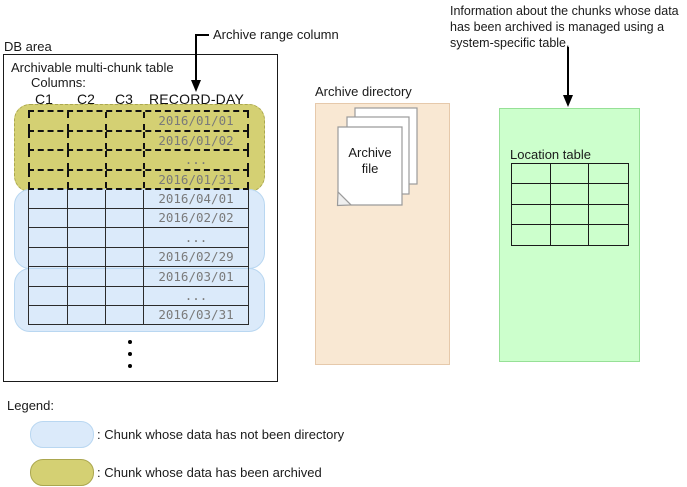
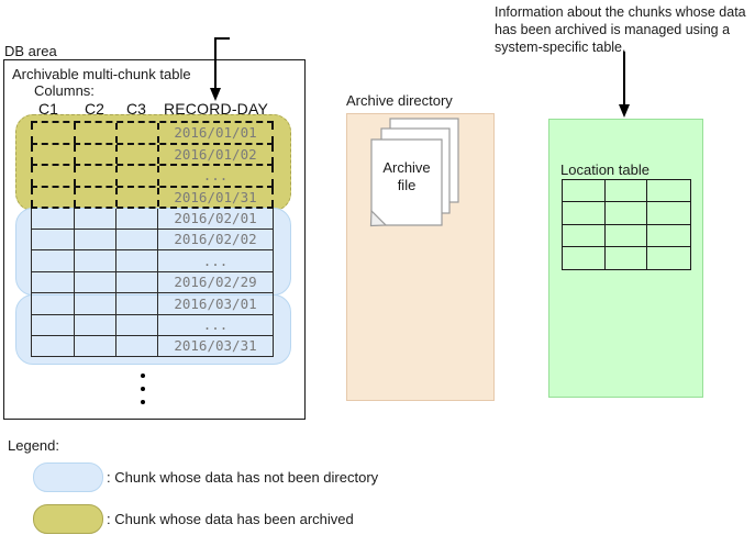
  DB area
  Archivable multi-chunk table
  Columns:
  C1
  C2
  C3
  RECORD-DAY
  2016/01/01
  2016/01/02
  ...
  2016/01/31
- 2016/04/01
+ 2016/02/01
  2016/02/02
  ...
  2016/02/29
  2016/03/01
  ...
  2016/03/31
- Archive range column
  Archive directory
  Archive file
  Information about the chunks whose data has been archived is managed using a system-specific table.
  Location table
  Legend:
  : Chunk whose data has not been directory
  : Chunk whose data has been archived
